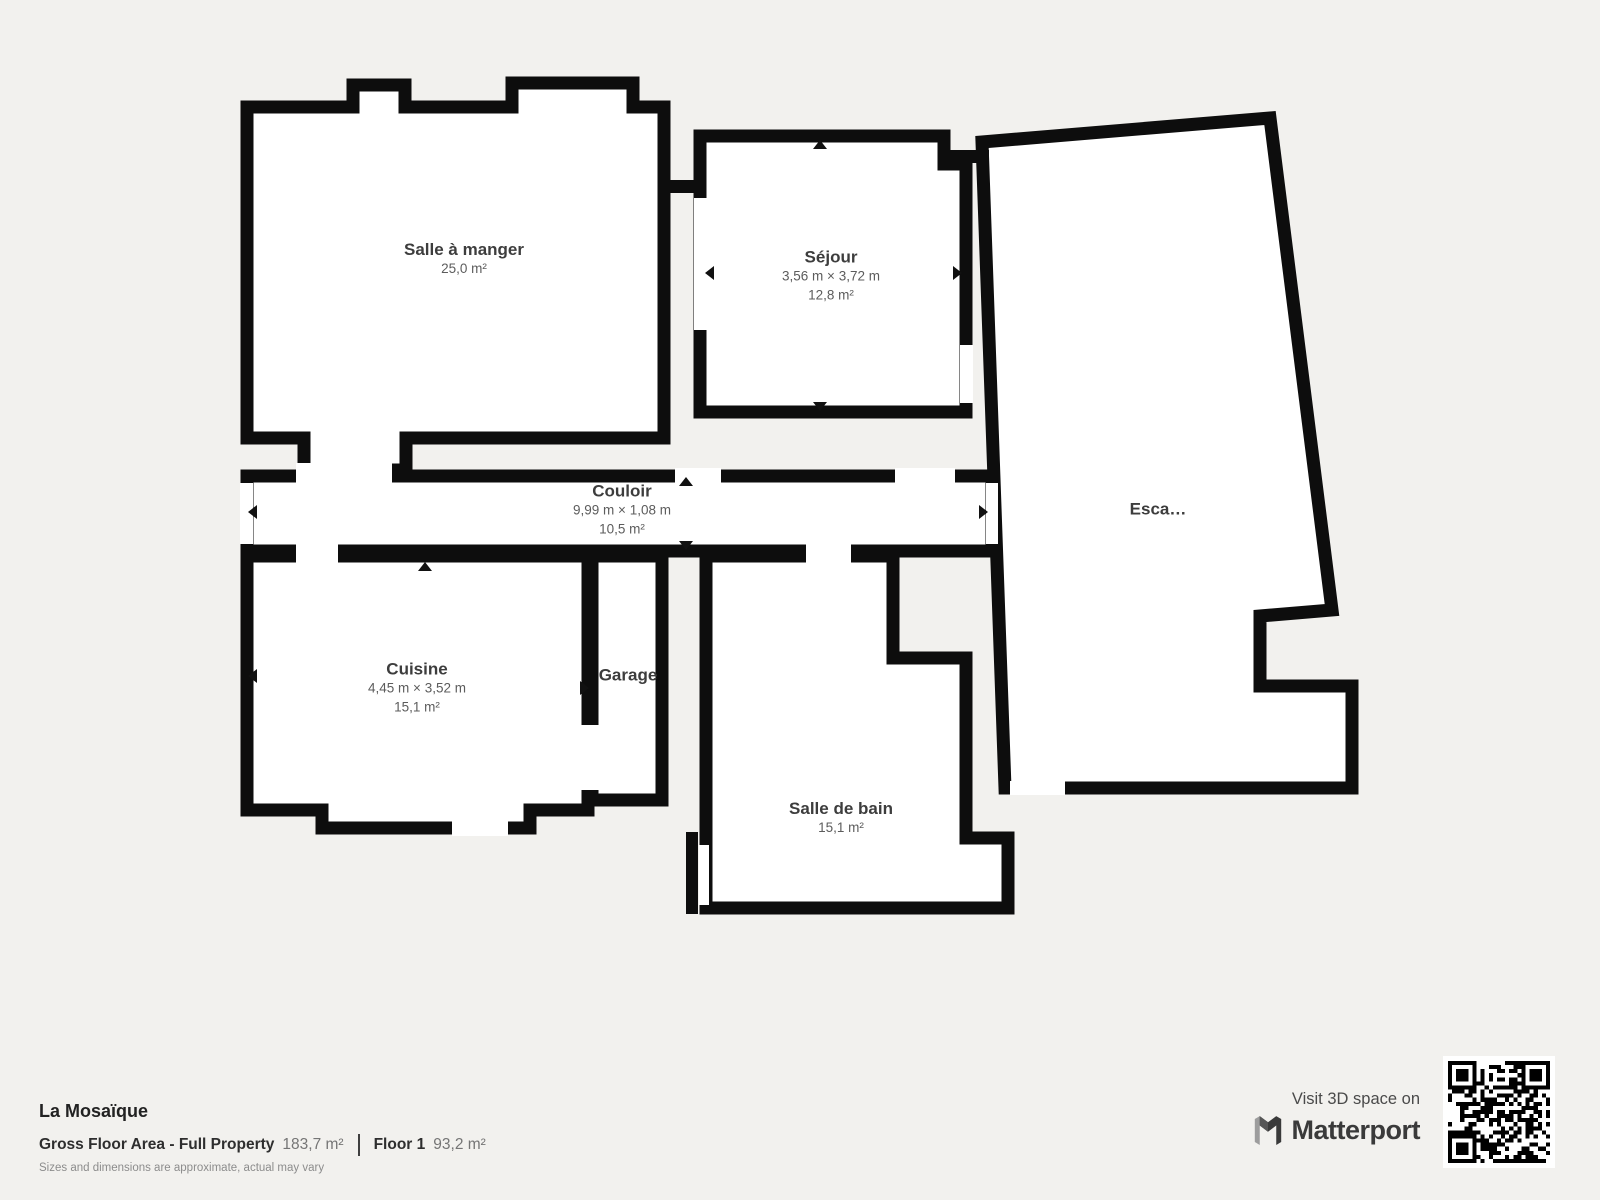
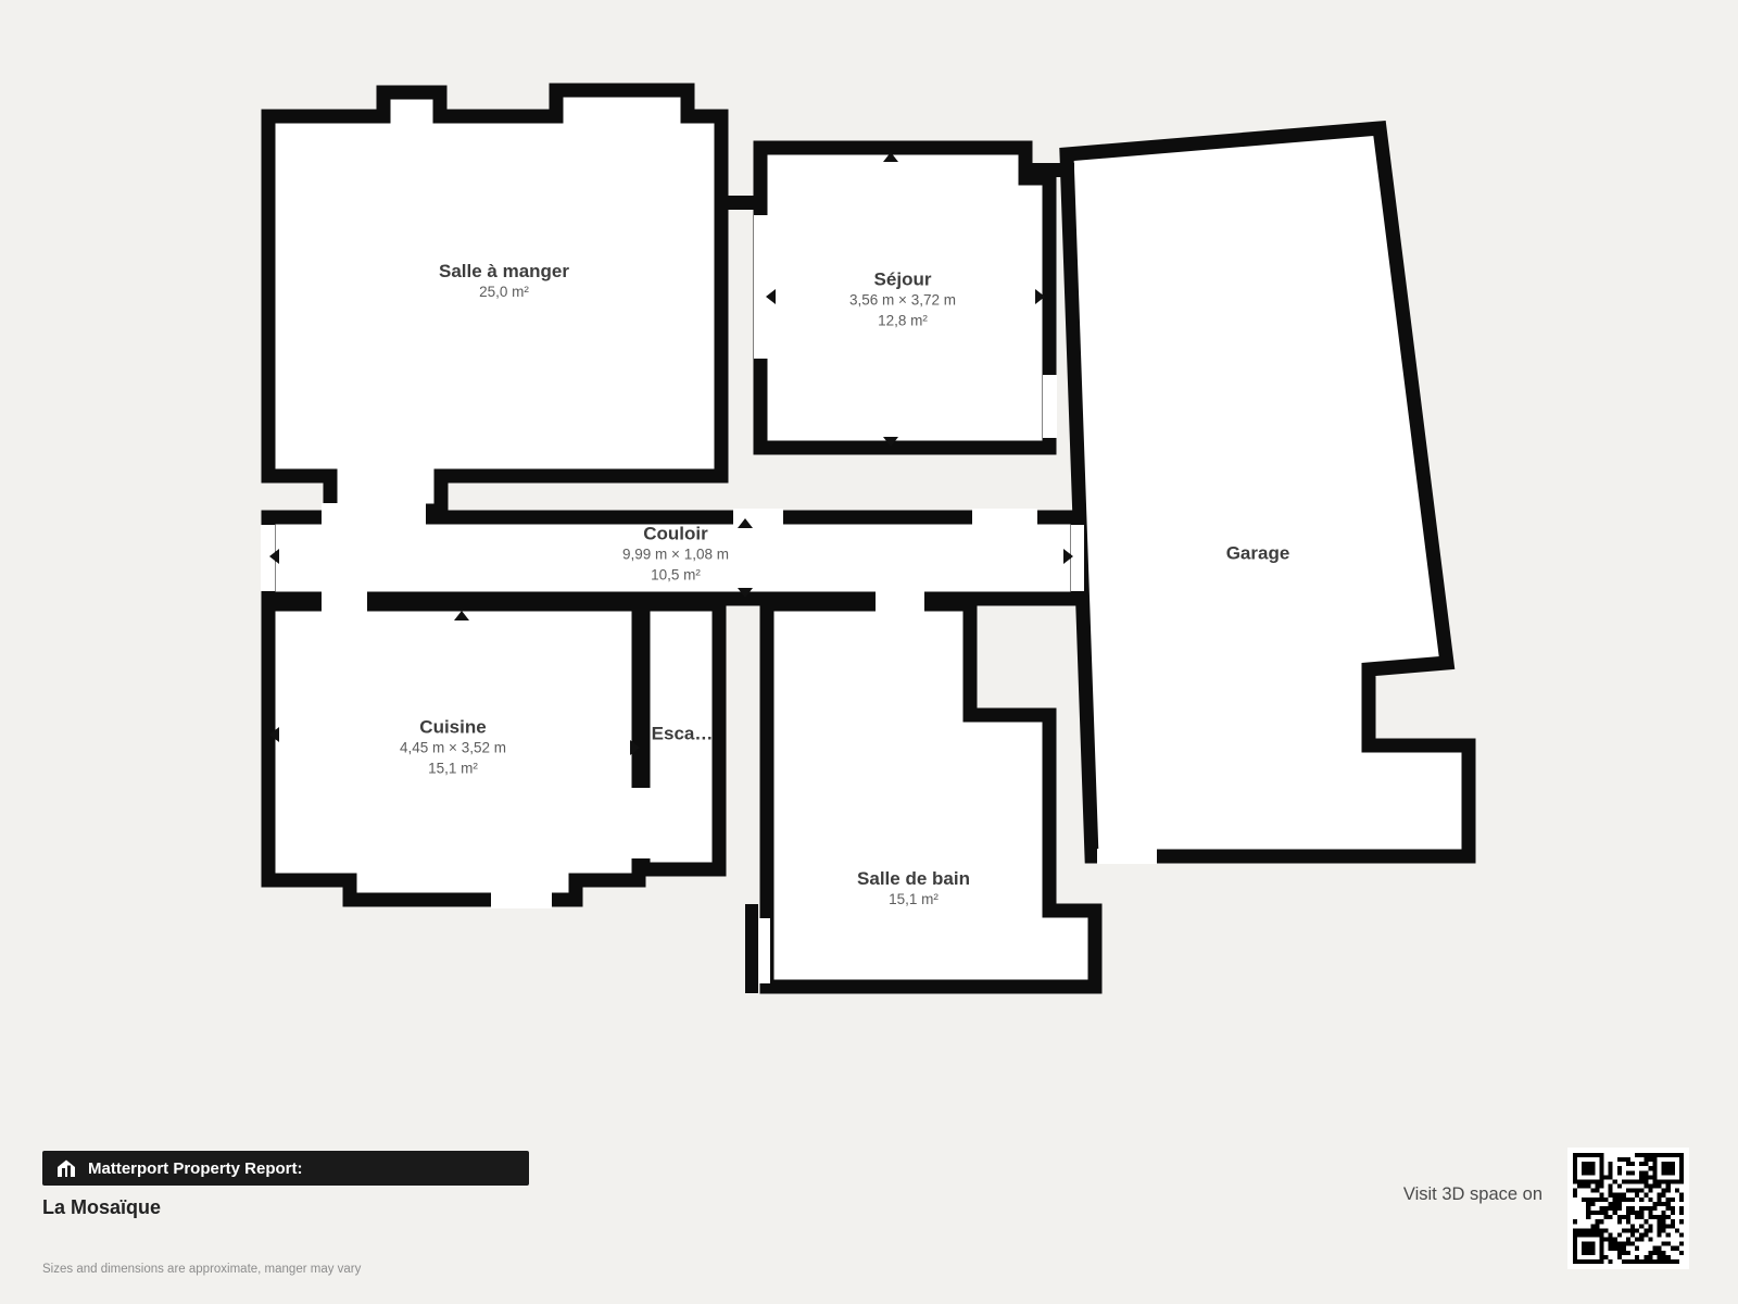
  Salle à manger
  25,0 m²
  Séjour
  3,56 m × 3,72 m
  12,8 m²
  Couloir
  9,99 m × 1,08 m
  10,5 m²
  Cuisine
  4,45 m × 3,52 m
  15,1 m²
- Garage
+ Esca…
  Salle de bain
  15,1 m²
- Esca…
+ Garage
+ Matterport Property Report:
  La Mosaïque
- Gross Floor Area - Full Property
- 183,7 m²
- Floor 1
- 93,2 m²
- Sizes and dimensions are approximate, actual may vary
+ Sizes and dimensions are approximate, manger may vary
  Visit 3D space on
- Matterport
